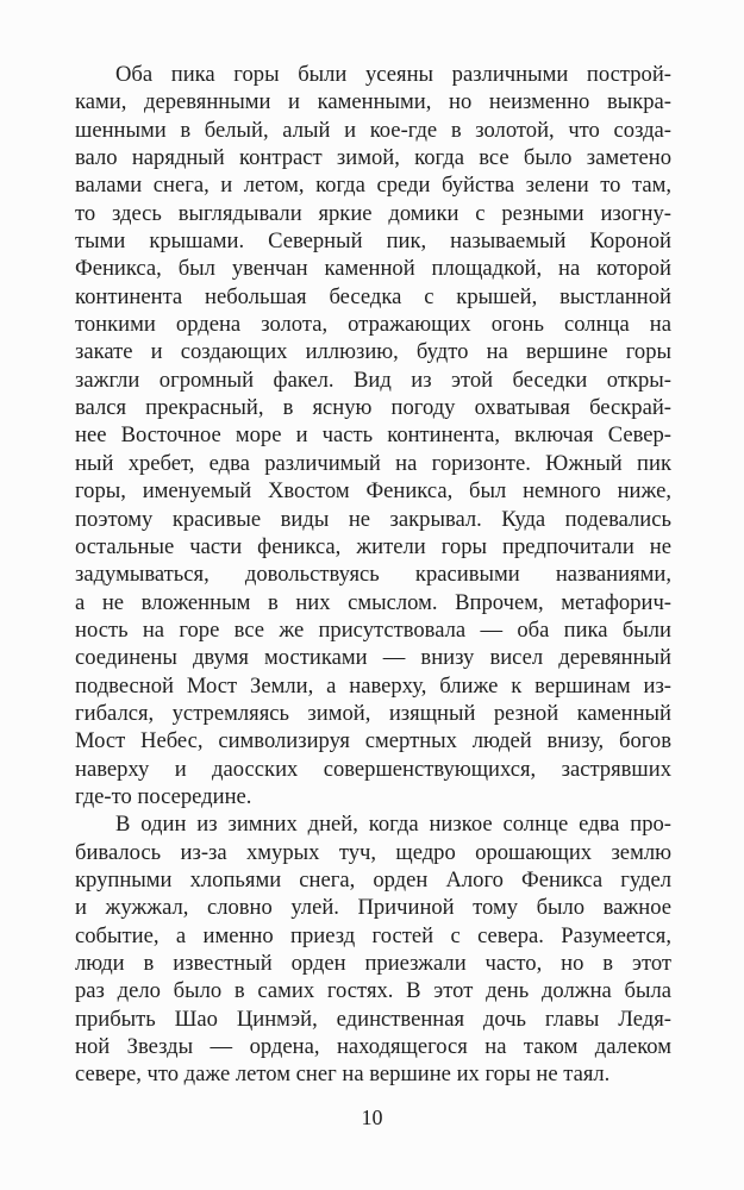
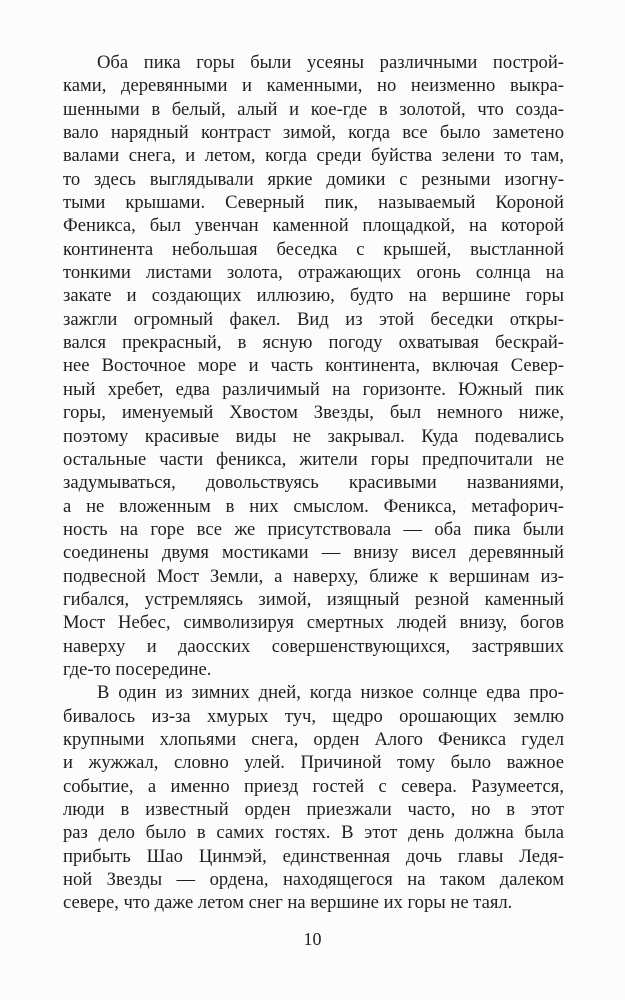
  Оба пика горы были усеяны различными построй-
  ками, деревянными и каменными, но неизменно выкра-
  шенными в белый, алый и кое-где в золотой, что созда-
  вало нарядный контраст зимой, когда все было заметено
  валами снега, и летом, когда среди буйства зелени то там,
  то здесь выглядывали яркие домики с резными изогну-
  тыми крышами. Северный пик, называемый Короной
  Феникса, был увенчан каменной площадкой, на которой
  континента небольшая беседка с крышей, выстланной
- тонкими ордена золота, отражающих огонь солнца на
+ тонкими листами золота, отражающих огонь солнца на
  закате и создающих иллюзию, будто на вершине горы
  зажгли огромный факел. Вид из этой беседки откры-
  вался прекрасный, в ясную погоду охватывая бескрай-
  нее Восточное море и часть континента, включая Север-
  ный хребет, едва различимый на горизонте. Южный пик
- горы, именуемый Хвостом Феникса, был немного ниже,
+ горы, именуемый Хвостом Звезды, был немного ниже,
  поэтому красивые виды не закрывал. Куда подевались
  остальные части феникса, жители горы предпочитали не
  задумываться, довольствуясь красивыми названиями,
- а не вложенным в них смыслом. Впрочем, метафорич-
+ а не вложенным в них смыслом. Феникса, метафорич-
  ность на горе все же присутствовала — оба пика были
  соединены двумя мостиками — внизу висел деревянный
  подвесной Мост Земли, а наверху, ближе к вершинам из-
  гибался, устремляясь зимой, изящный резной каменный
  Мост Небес, символизируя смертных людей внизу, богов
  наверху и даосских совершенствующихся, застрявших
  где-то посередине.
  В один из зимних дней, когда низкое солнце едва про-
  бивалось из-за хмурых туч, щедро орошающих землю
  крупными хлопьями снега, орден Алого Феникса гудел
  и жужжал, словно улей. Причиной тому было важное
  событие, а именно приезд гостей с севера. Разумеется,
  люди в известный орден приезжали часто, но в этот
  раз дело было в самих гостях. В этот день должна была
  прибыть Шао Цинмэй, единственная дочь главы Ледя-
  ной Звезды — ордена, находящегося на таком далеком
  севере, что даже летом снег на вершине их горы не таял.
  10
